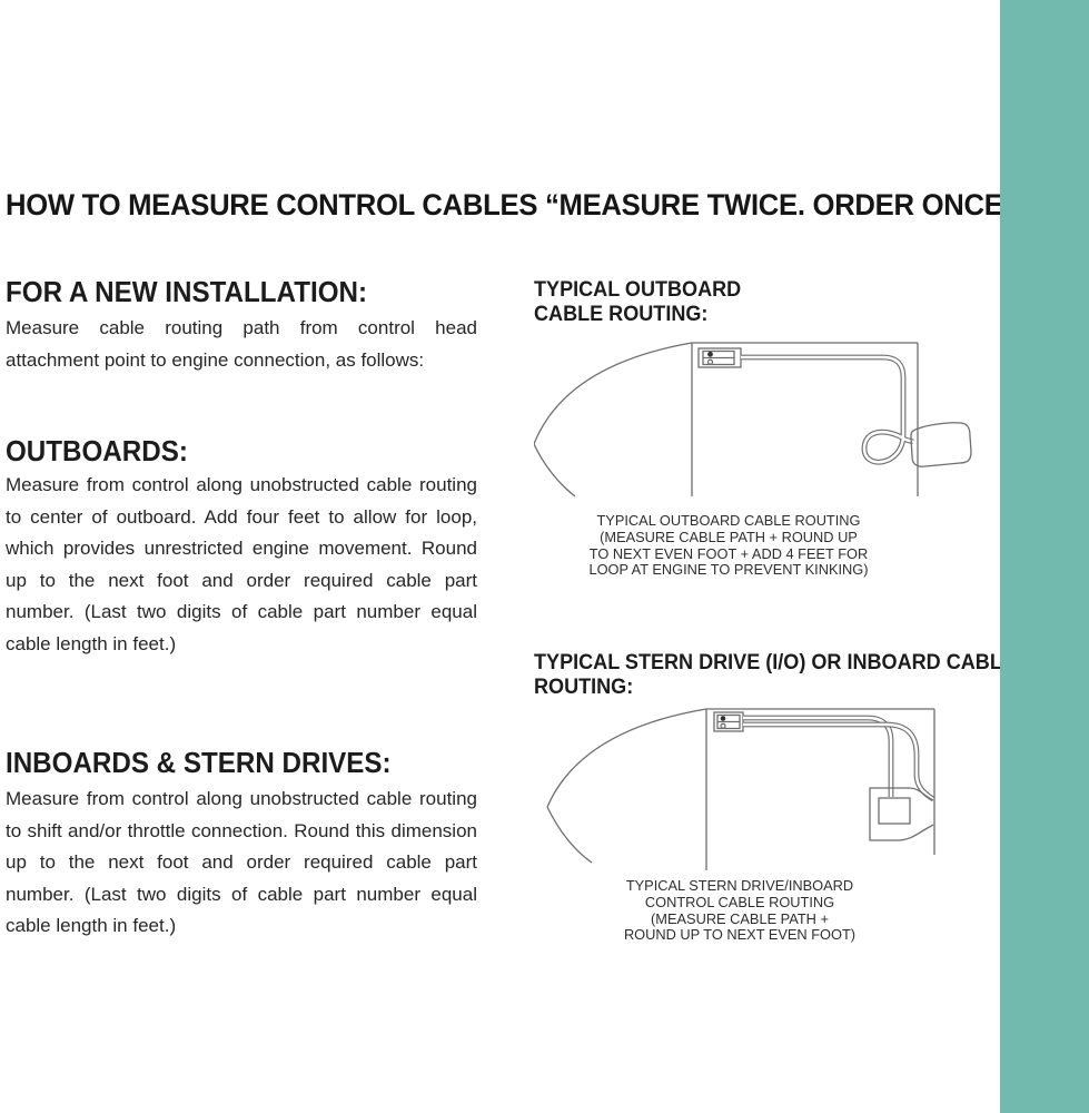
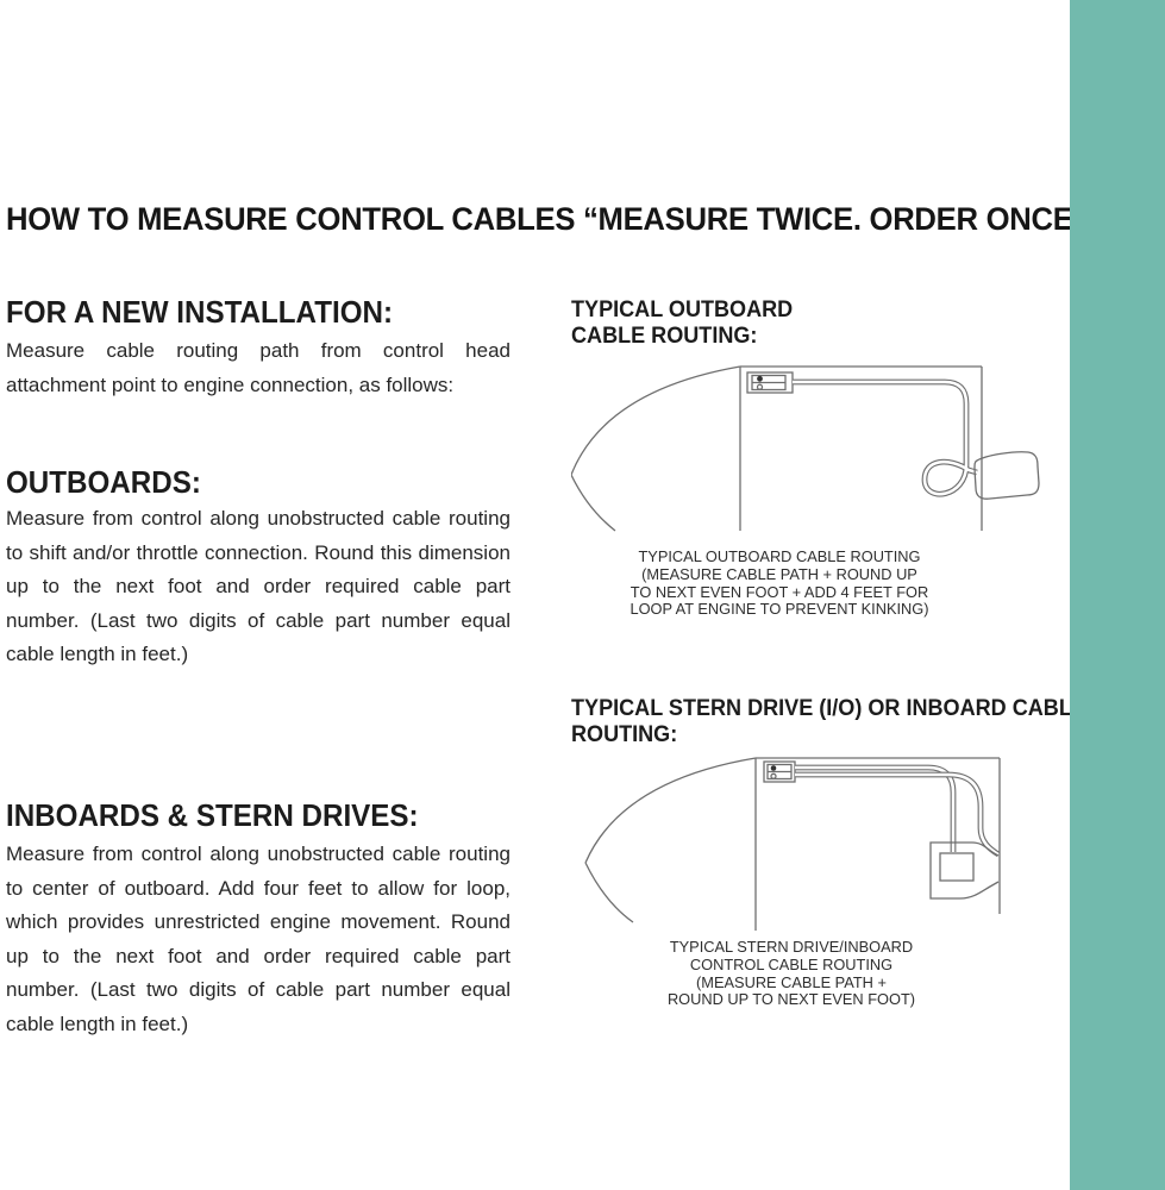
  HOW TO MEASURE CONTROL CABLES “MEASURE TWICE. ORDER ONCE
  FOR A NEW INSTALLATION:
  Measure cable routing path from control head attachment point to engine connection, as follows:
  OUTBOARDS:
- Measure from control along unobstructed cable routing to center of outboard. Add four feet to allow for loop, which provides unrestricted engine movement. Round up to the next foot and order required cable part number. (Last two digits of cable part number equal cable length in feet.)
+ Measure from control along unobstructed cable routing to shift and/or throttle connection. Round this dimension up to the next foot and order required cable part number. (Last two digits of cable part number equal cable length in feet.)
  INBOARDS & STERN DRIVES:
- Measure from control along unobstructed cable routing to shift and/or throttle connection. Round this dimension up to the next foot and order required cable part number. (Last two digits of cable part number equal cable length in feet.)
+ Measure from control along unobstructed cable routing to center of outboard. Add four feet to allow for loop, which provides unrestricted engine movement. Round up to the next foot and order required cable part number. (Last two digits of cable part number equal cable length in feet.)
  TYPICAL OUTBOARD
  CABLE ROUTING:
  TYPICAL OUTBOARD CABLE ROUTING
  (MEASURE CABLE PATH + ROUND UP
  TO NEXT EVEN FOOT + ADD 4 FEET FOR
  LOOP AT ENGINE TO PREVENT KINKING)
  TYPICAL STERN DRIVE (I/O) OR INBOARD CABL
  ROUTING:
  TYPICAL STERN DRIVE/INBOARD
  CONTROL CABLE ROUTING
  (MEASURE CABLE PATH +
  ROUND UP TO NEXT EVEN FOOT)
